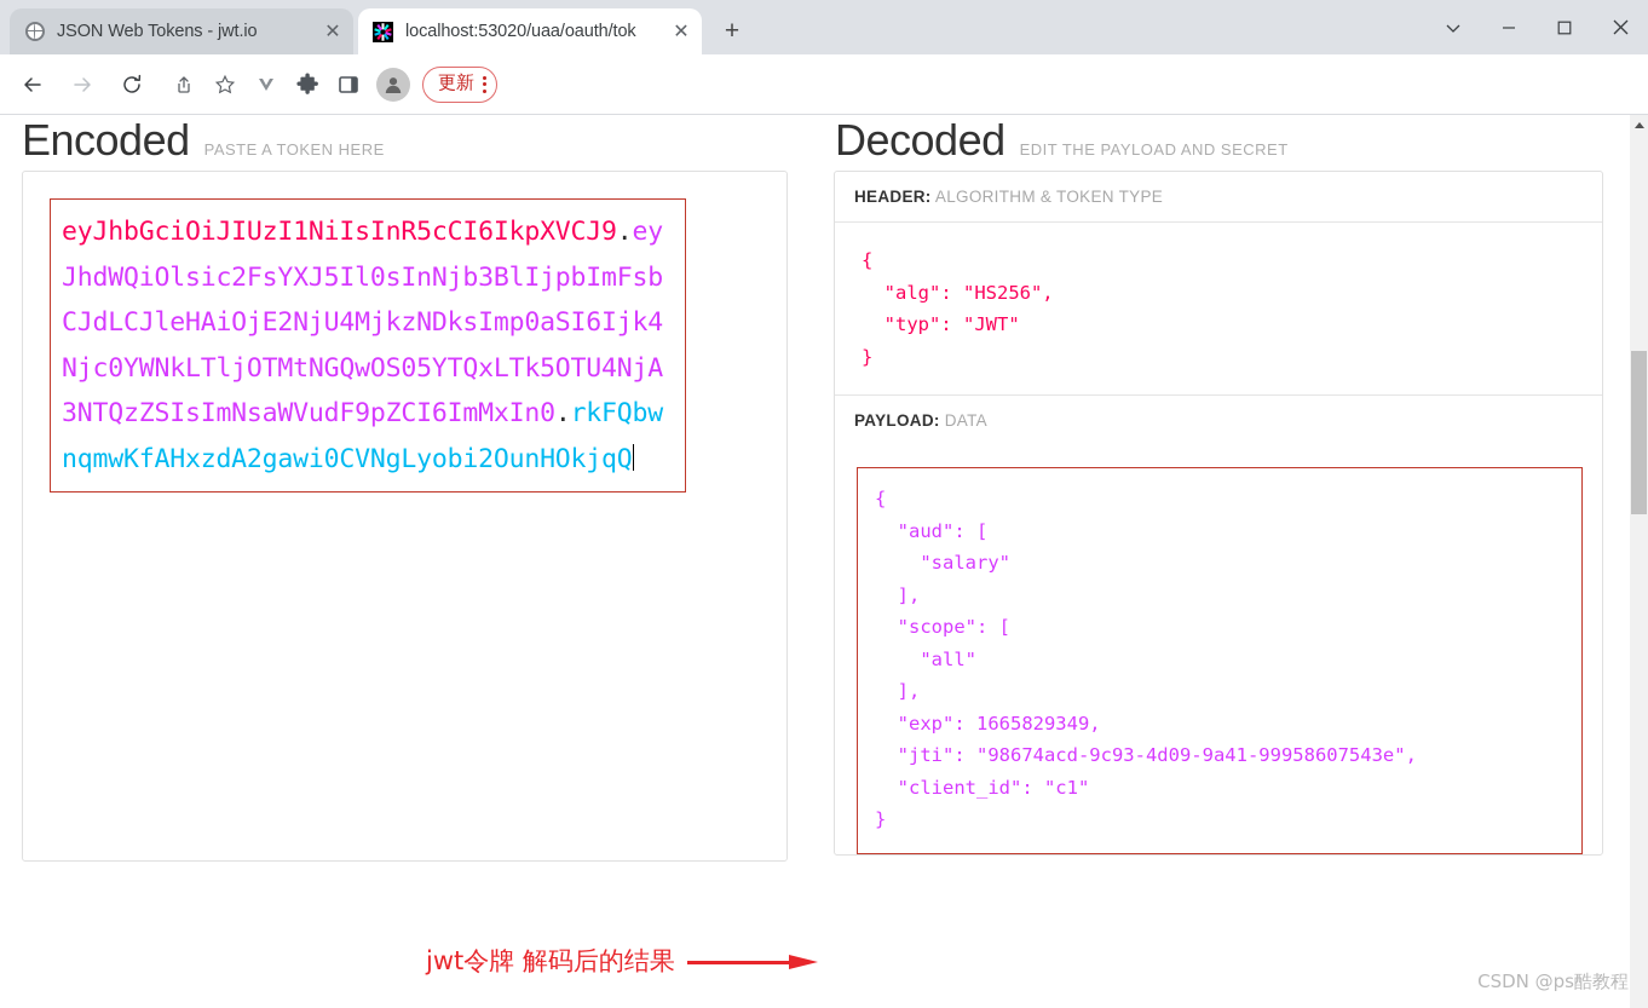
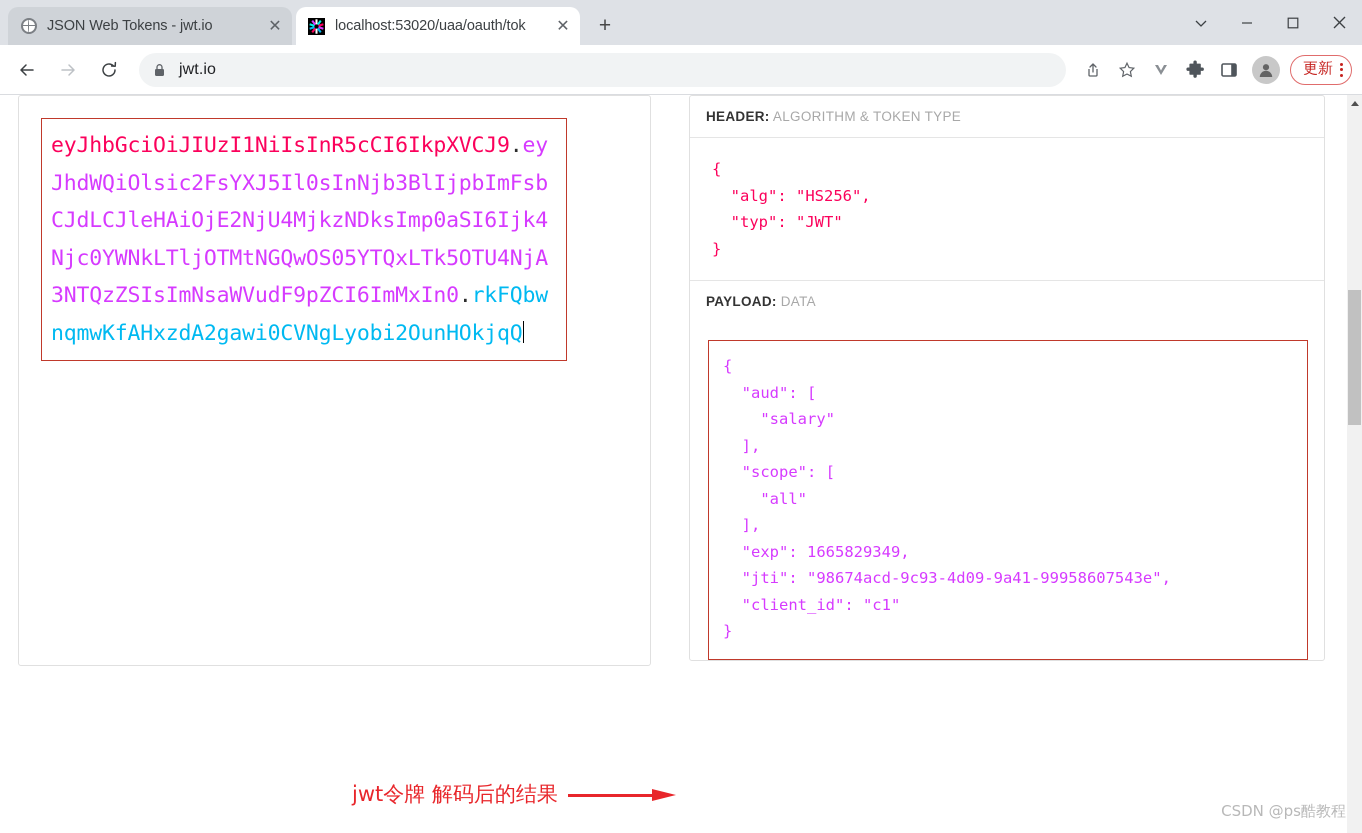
  JSON Web Tokens - jwt.io
  ✕
  localhost:53020/uaa/oauth/tok
  ✕
  +
+ jwt.io
  更新
- Encoded
- PASTE A TOKEN HERE
- Decoded
- EDIT THE PAYLOAD AND SECRET
  eyJhbGciOiJIUzI1NiIsInR5cCI6IkpXVCJ9.eyJhdWQiOlsic2FsYXJ5Il0sInNjb3BlIjpbImFsbCJdLCJleHAiOjE2NjU4MjkzNDksImp0aSI6Ijk4Njc0YWNkLTljOTMtNGQwOS05YTQxLTk5OTU4NjA3NTQzZSIsImNsaWVudF9pZCI6ImMxIn0.rkFQbwnqmwKfAHxzdA2gawi0CVNgLyobi2OunHOkjqQ
  HEADER: ALGORITHM & TOKEN TYPE
  {
  "alg": "HS256",
  "typ": "JWT"
  }
  PAYLOAD: DATA
  {
  "aud": [
  "salary"
  ],
  "scope": [
  "all"
  ],
  "exp": 1665829349,
  "jti": "98674acd-9c93-4d09-9a41-99958607543e",
  "client_id": "c1"
  }
  jwt令牌 解码后的结果
  CSDN @ps酷教程
